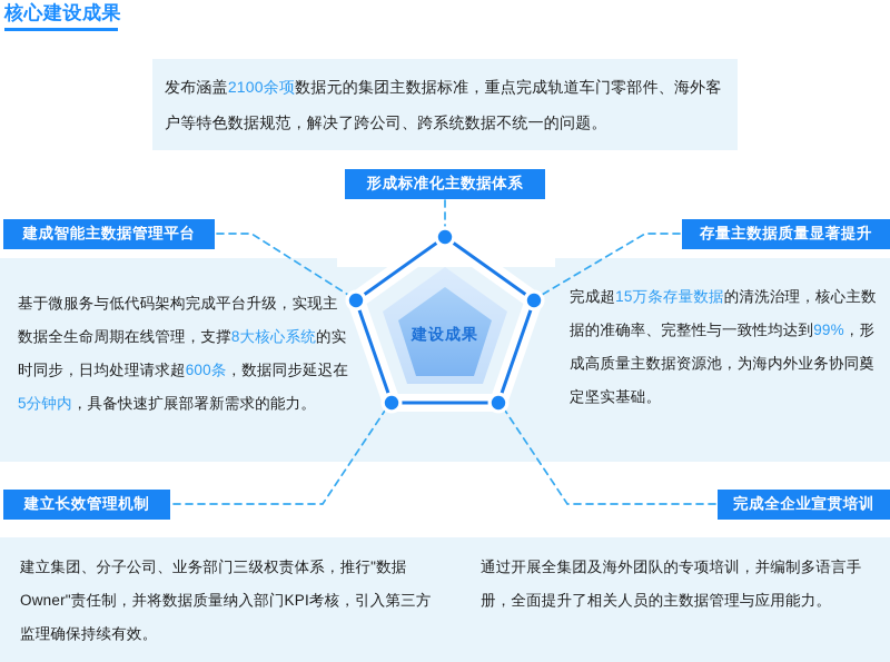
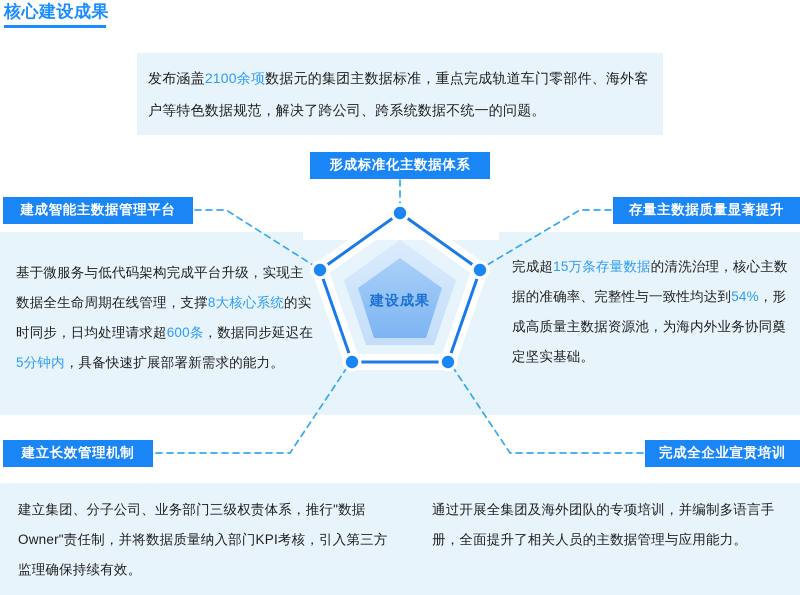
  核心建设成果
  建设成果
  形成标准化主数据体系
  建成智能主数据管理平台
  存量主数据质量显著提升
  建立长效管理机制
  完成全企业宣贯培训
  发布涵盖2100余项数据元的集团主数据标准，重点完成轨道车门零部件、海外客户等特色数据规范，解决了跨公司、跨系统数据不统一的问题。
  基于微服务与低代码架构完成平台升级，实现主数据全生命周期在线管理，支撑8大核心系统的实时同步，日均处理请求超600条，数据同步延迟在5分钟内，具备快速扩展部署新需求的能力。
- 完成超15万条存量数据的清洗治理，核心主数据的准确率、完整性与一致性均达到99%，形成高质量主数据资源池，为海内外业务协同奠定坚实基础。
+ 完成超15万条存量数据的清洗治理，核心主数据的准确率、完整性与一致性均达到54%，形成高质量主数据资源池，为海内外业务协同奠定坚实基础。
  建立集团、分子公司、业务部门三级权责体系，推行"数据Owner"责任制，并将数据质量纳入部门KPI考核，引入第三方监理确保持续有效。
  通过开展全集团及海外团队的专项培训，并编制多语言手册，全面提升了相关人员的主数据管理与应用能力。
